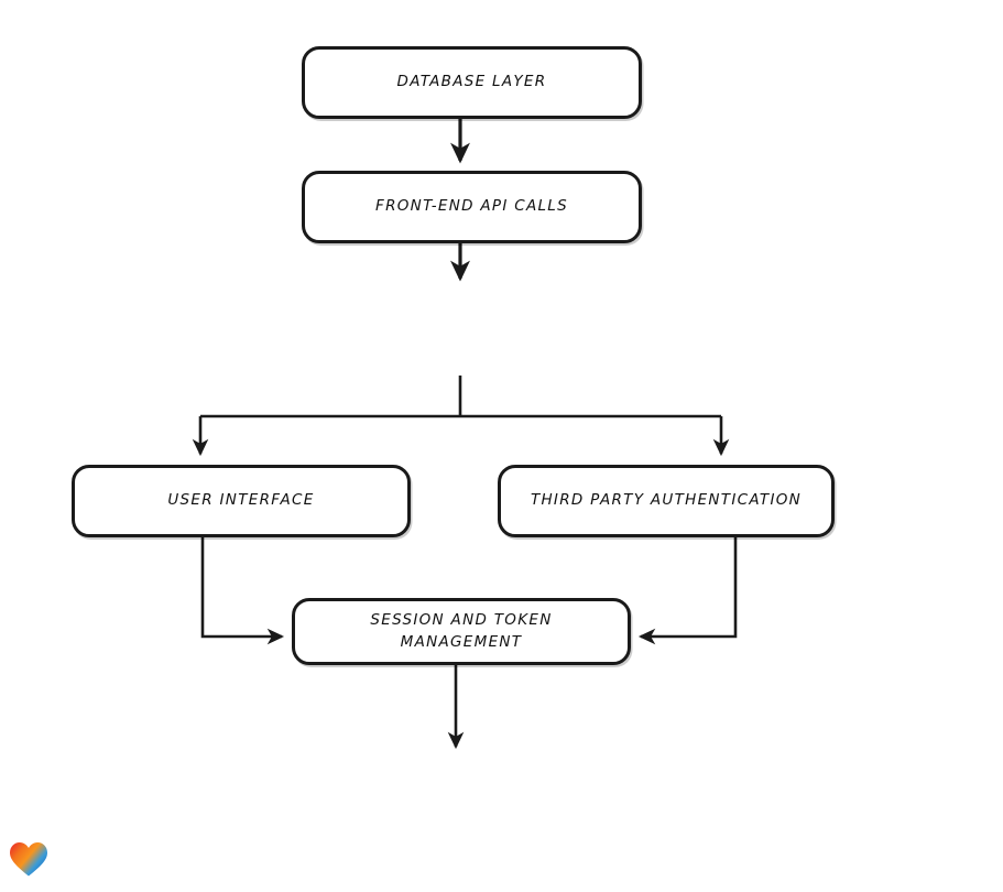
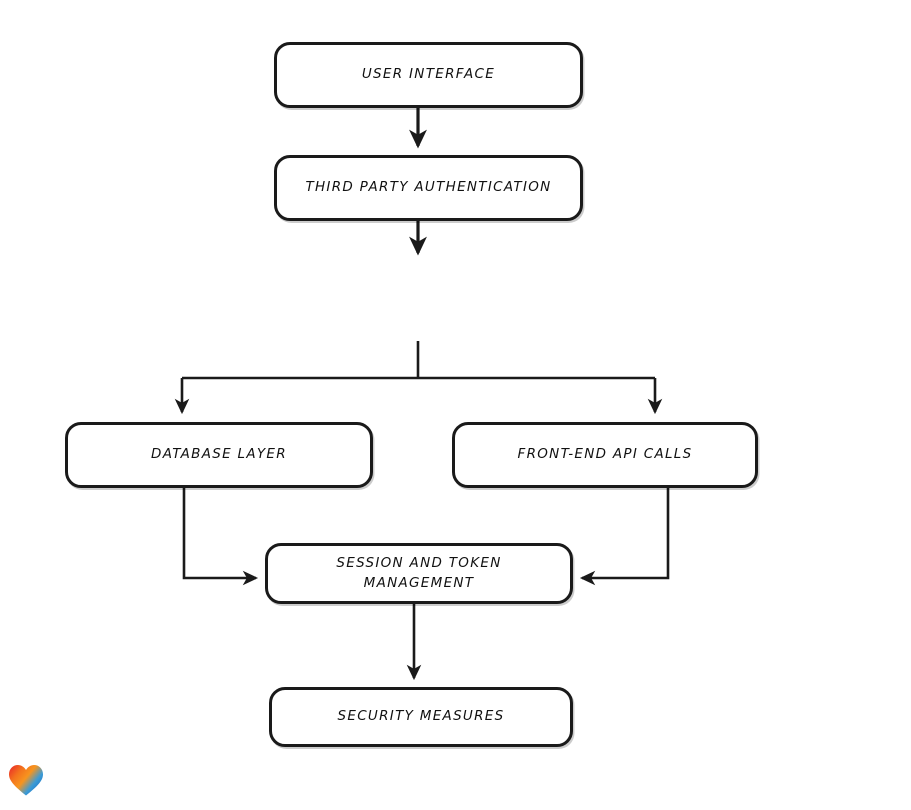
- DATABASE LAYER
+ USER INTERFACE
- FRONT-END API CALLS
+ THIRD PARTY AUTHENTICATION
- USER INTERFACE
+ DATABASE LAYER
- THIRD PARTY AUTHENTICATION
+ FRONT-END API CALLS
  SESSION AND TOKEN
  MANAGEMENT
+ SECURITY MEASURES
